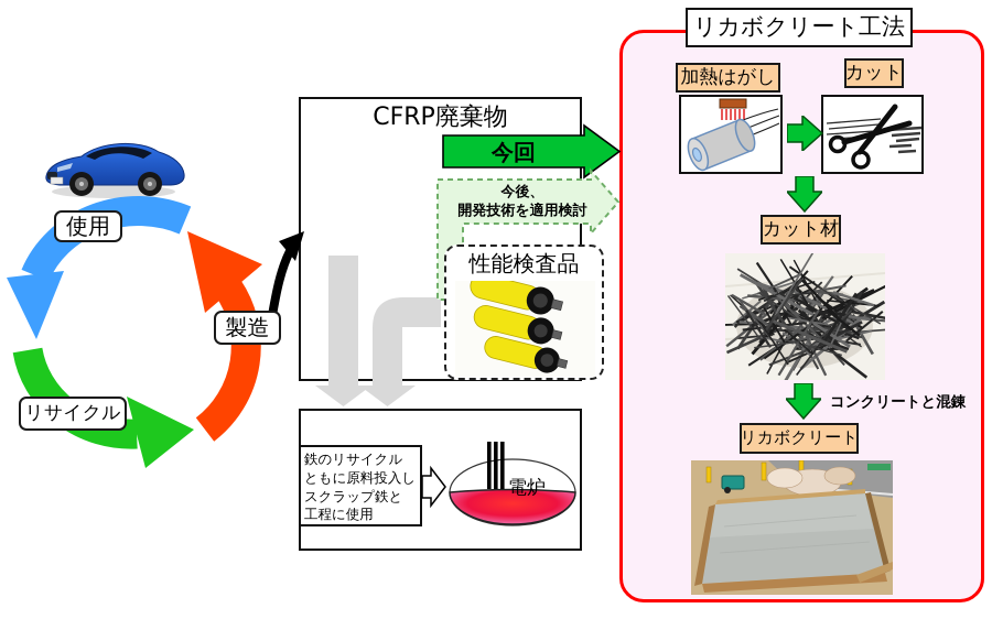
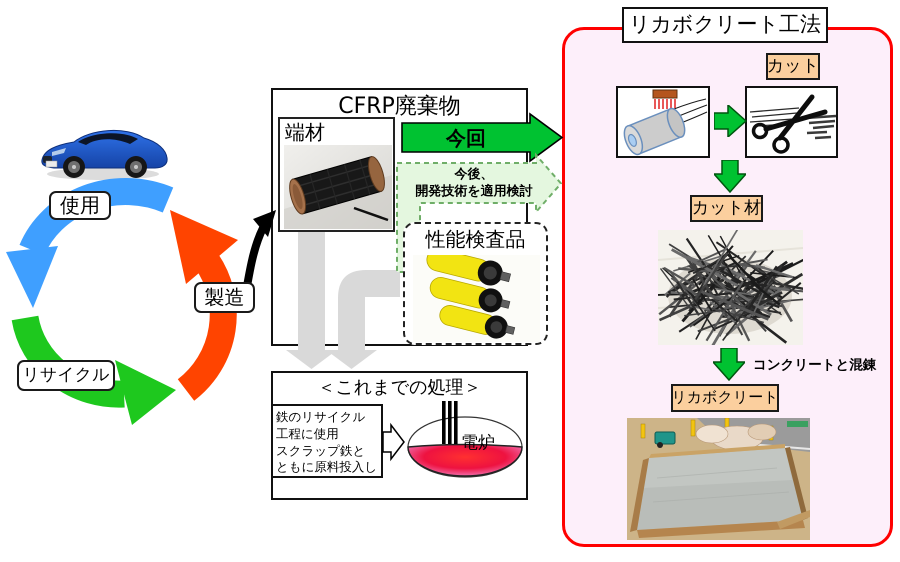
  使用
  製造
  リサイクル
  CFRP廃棄物
+ 端材
+ ＜これまでの処理＞
  鉄のリサイクル
- ともに原料投入し
+ 工程に使用
  スクラップ鉄と
- 工程に使用
+ ともに原料投入し
  電炉
- 加熱はがし
  カット
  カット材
  コンクリートと混錬
  リカボクリート
  リカボクリート工法
  性能検査品
  今回
  今後、
  開発技術を適用検討
